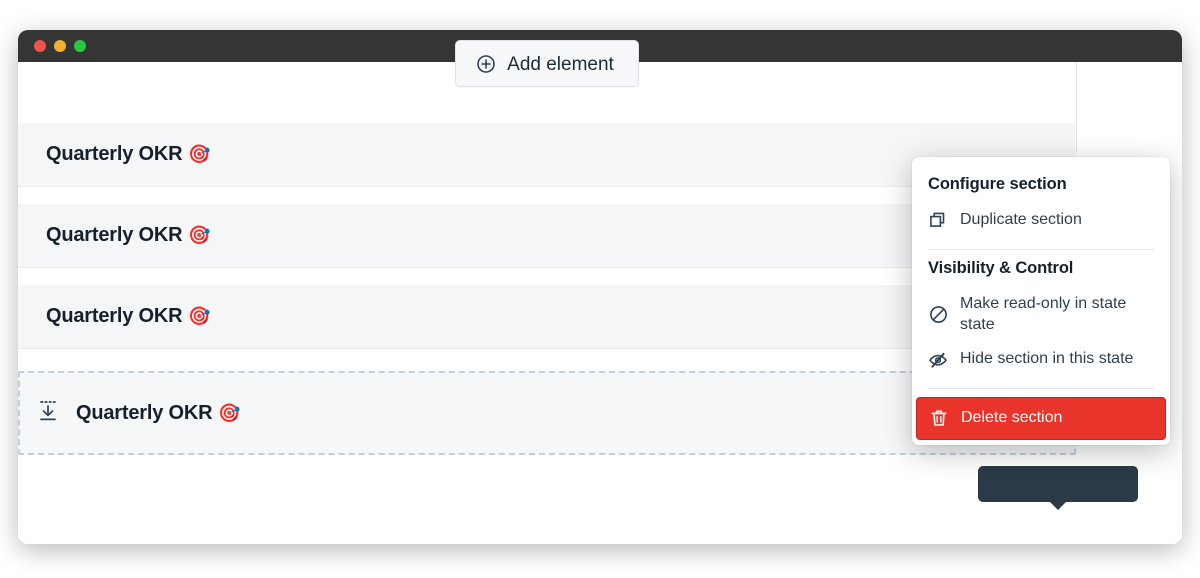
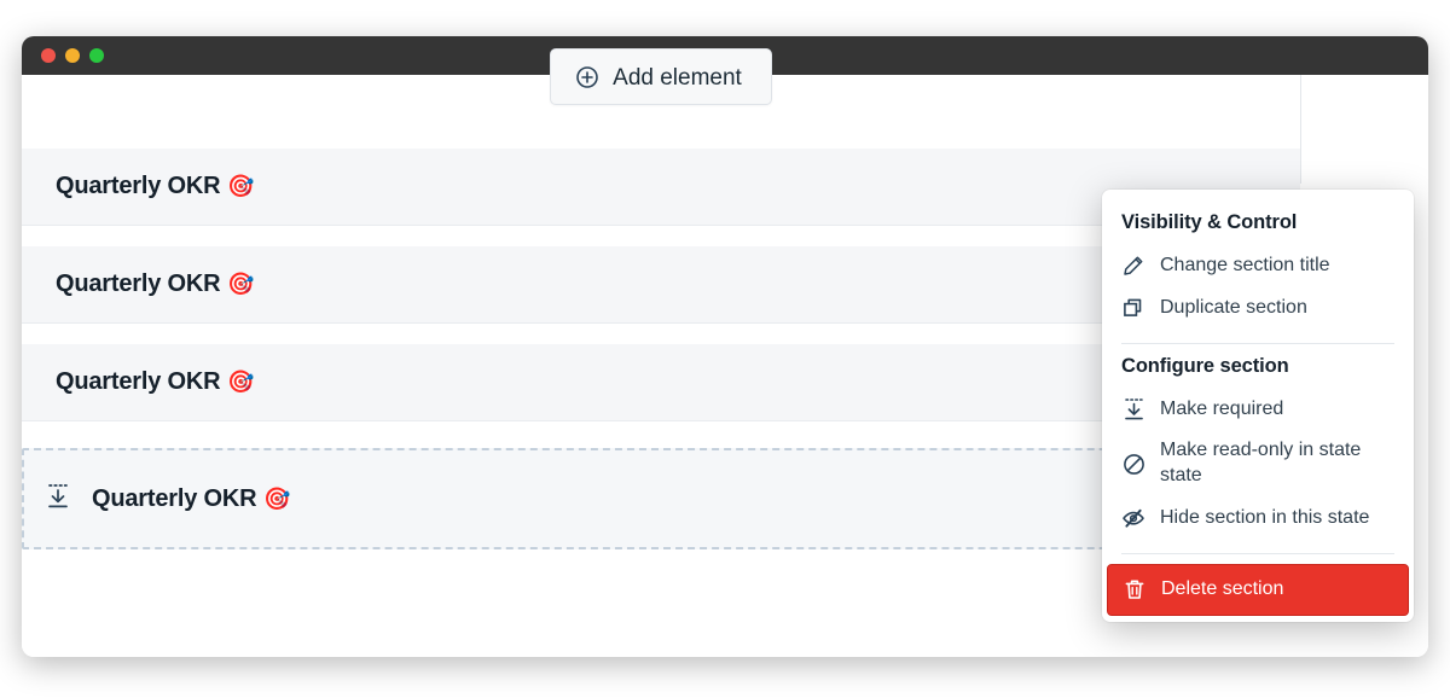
  Add element
  Quarterly OKR
  🎯
  Quarterly OKR
  🎯
  Quarterly OKR
  🎯
  Quarterly OKR
  🎯
- Configure section
+ Visibility & Control
+ Change section title
  Duplicate section
- Visibility & Control
+ Configure section
+ Make required
  Make read-only in state state
  Hide section in this state
  Delete section
